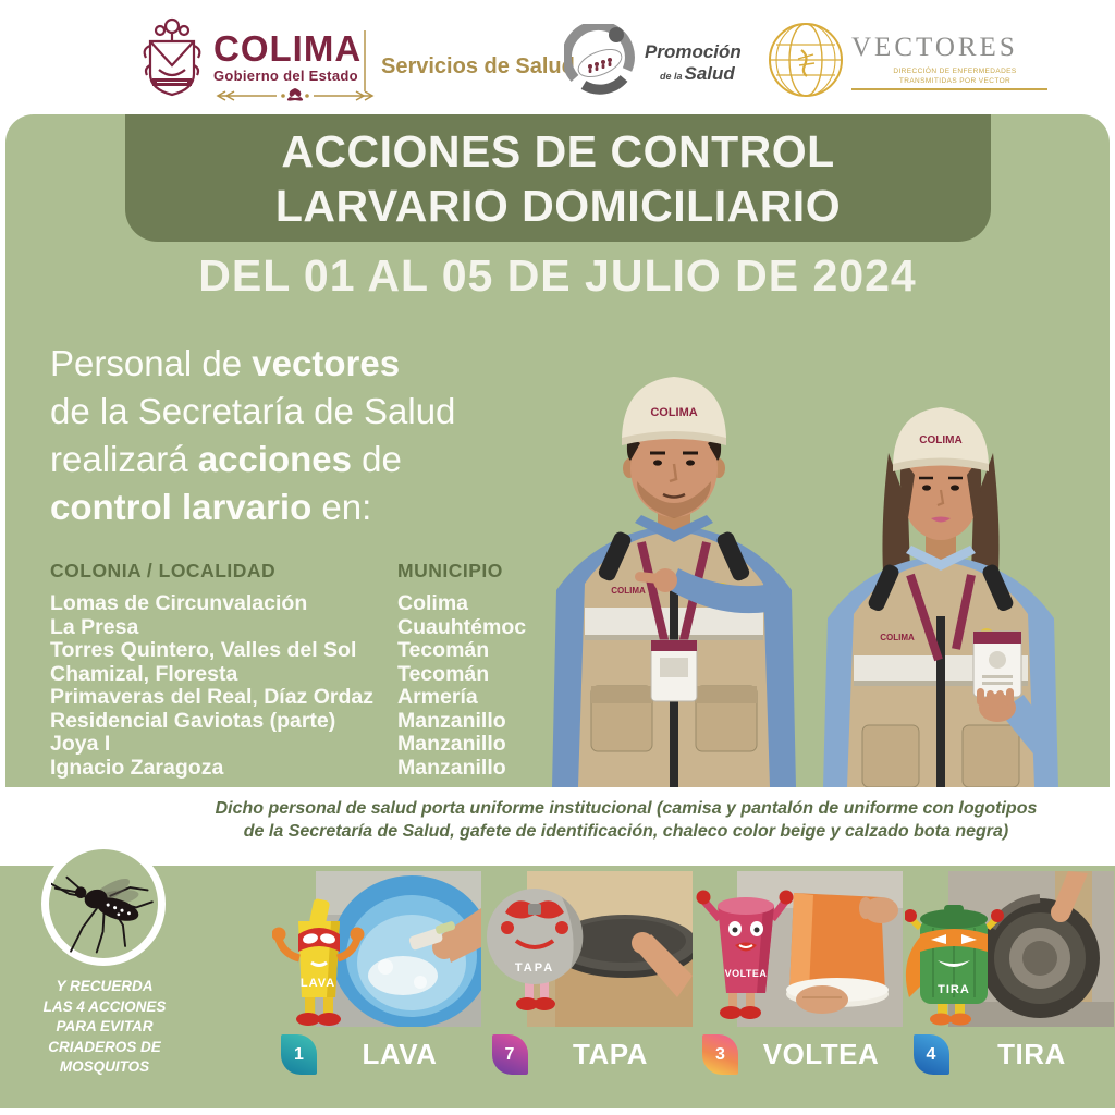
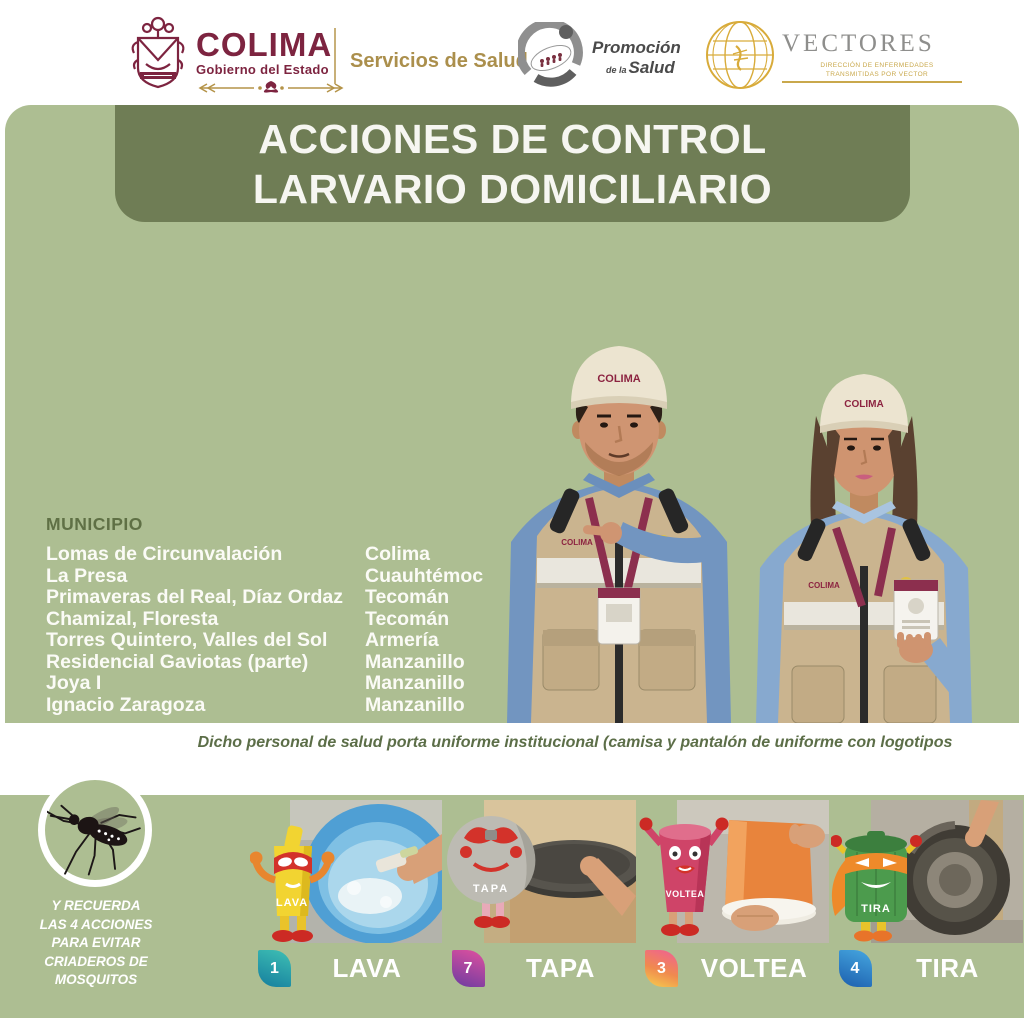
  COLIMA
  Gobierno del Estado
  Servicios de Salu
  Promoción
  de la Salud
  VECTORES
  ACCIONES DE CONTROL
  LARVARIO DOMICILIARIO
- DEL 01 AL 05 DE JULIO DE 2024
- Personal de vectores
- de la Secretaría de Salud
- realizará acciones de
- control larvario en:
- COLONIA / LOCALIDAD
  MUNICIPIO
  Lomas de Circunvalación
  Colima
  La Presa
  Cuauhtémoc
- Torres Quintero, Valles del Sol
+ Primaveras del Real, Díaz Ordaz
  Tecomán
  Chamizal, Floresta
  Tecomán
- Primaveras del Real, Díaz Ordaz
+ Torres Quintero, Valles del Sol
  Armería
  Residencial Gaviotas (parte)
  Manzanillo
  Joya I
  Manzanillo
  Ignacio Zaragoza
  Manzanillo
  COLIMA
  COLIMA
  COLIMA
  COLIMA
  Dicho personal de salud porta uniforme institucional (camisa y pantalón de uniforme con logotipos
- de la Secretaría de Salud, gafete de identificación, chaleco color beige y calzado bota negra)
  Y RECUERDA
  LAS 4 ACCIONES
  PARA EVITAR
  CRIADEROS DE
  MOSQUITOS
  LAVA
  1
  LAVA
  TAPA
  7
  TAPA
  VOLTEA
  3
  VOLTEA
  TIRA
  4
  TIRA
